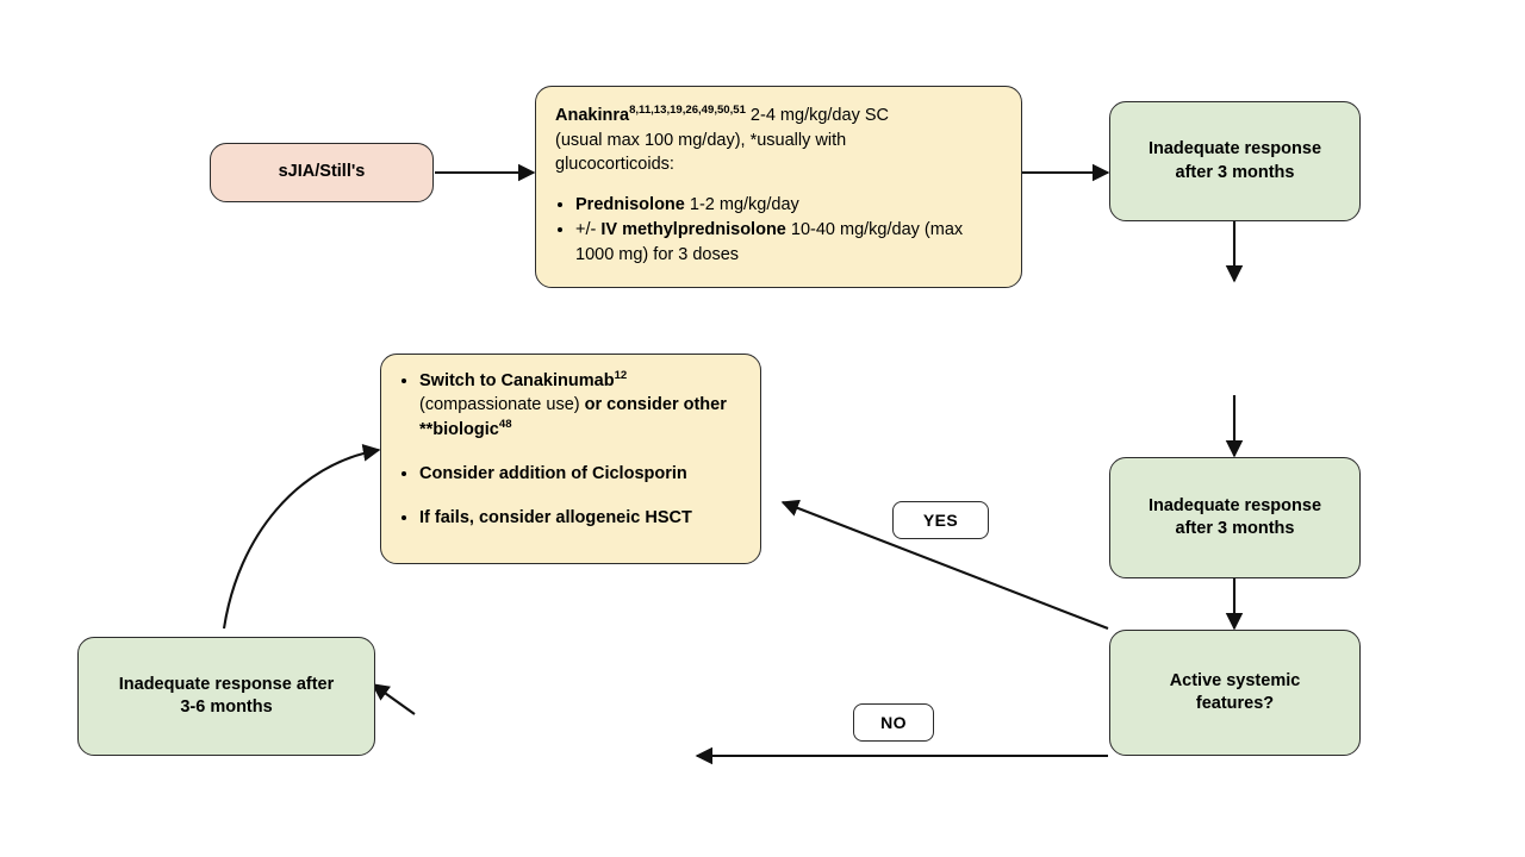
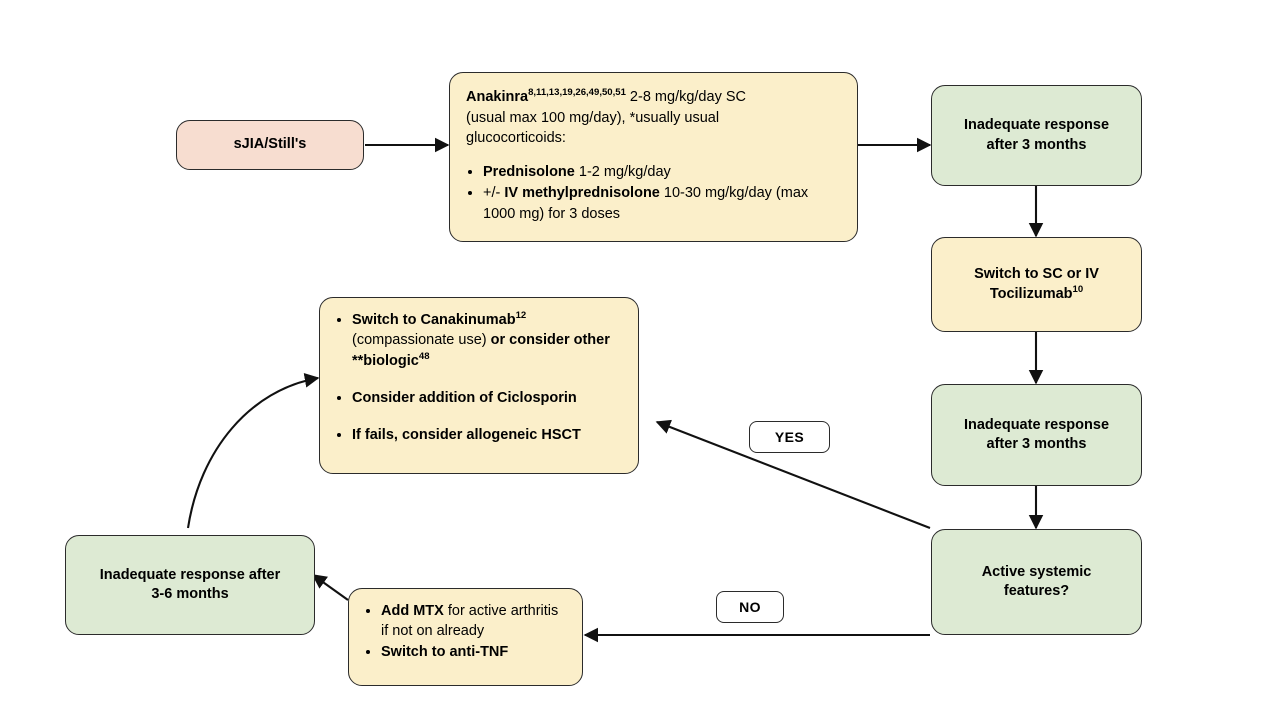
  sJIA/Still's
- Anakinra8,11,13,19,26,49,50,51 2-4 mg/kg/day SC
+ Anakinra8,11,13,19,26,49,50,51 2-8 mg/kg/day SC
- (usual max 100 mg/day), *usually with
+ (usual max 100 mg/day), *usually usual
  glucocorticoids:
  Prednisolone 1-2 mg/kg/day
- +/- IV methylprednisolone 10-40 mg/kg/day (max 1000 mg) for 3 doses
+ +/- IV methylprednisolone 10-30 mg/kg/day (max 1000 mg) for 3 doses
  Inadequate response
  after 3 months
+ Switch to SC or IV
+ Tocilizumab10
  Inadequate response
  after 3 months
  Active systemic
  features?
  Switch to Canakinumab12 (compassionate use) or consider other **biologic48
  Consider addition of Ciclosporin
  If fails, consider allogeneic HSCT
  Inadequate response after
  3-6 months
+ Add MTX for active arthritis if not on already
+ Switch to anti-TNF
  YES
  NO
